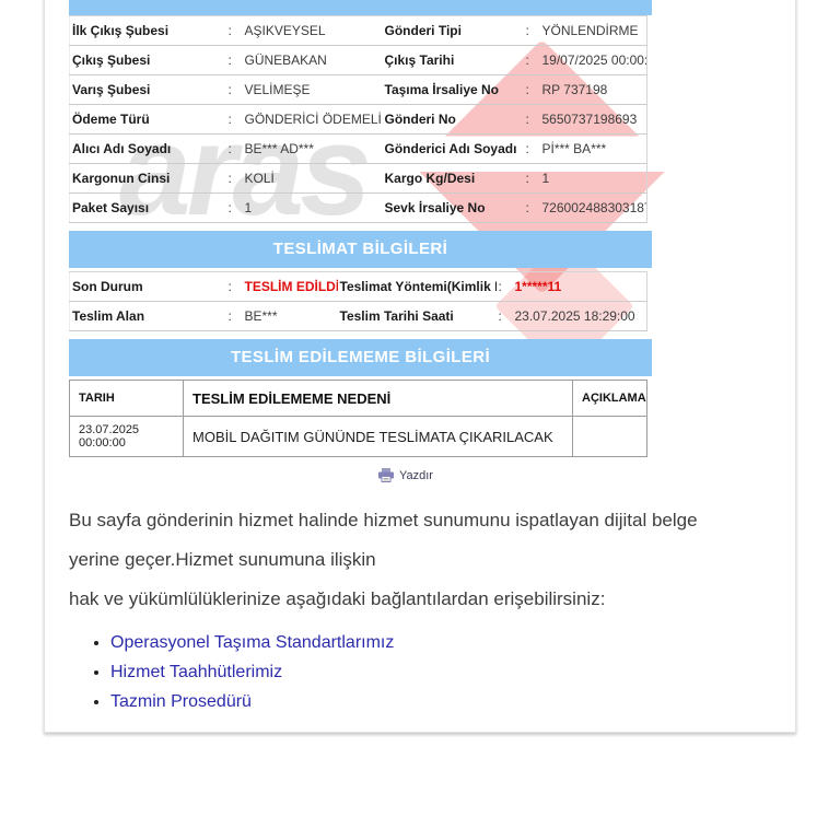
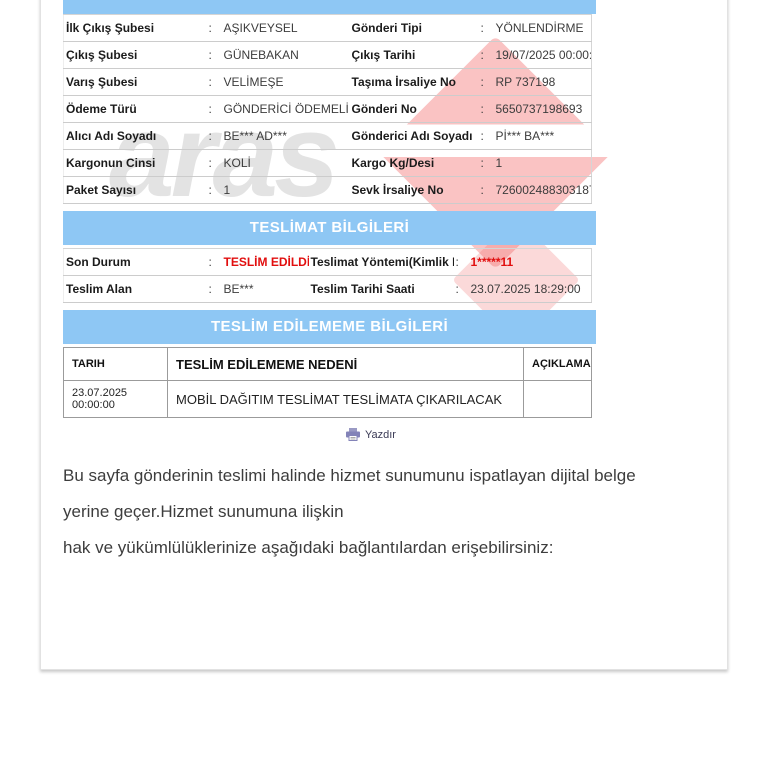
  aras
  İlk Çıkış Şubesi	: AŞIKVEYSEL	Gönderi Tipi	: YÖNLENDİRME
  Çıkış Şubesi	: GÜNEBAKAN	Çıkış Tarihi	: 19/07/2025 00:00:
  Varış Şubesi	: VELİMEŞE	Taşıma İrsaliye No	: RP 737198
  Ödeme Türü	: GÖNDERİCİ ÖDEMELİ	Gönderi No	: 5650737198693
  Alıcı Adı Soyadı	: BE*** AD***	Gönderici Adı Soyadı	: Pİ*** BA***
  Kargonun Cinsi	: KOLİ	Kargo Kg/Desi	: 1
  Paket Sayısı	: 1	Sevk İrsaliye No	: 72600248830318
  TESLİMAT BİLGİLERİ
  Son Durum	: TESLİM EDİLD	Teslimat Yöntemi(Kimlik	: 1*****11
  Teslim Alan	: BE***	Teslim Tarihi Saati	: 23.07.2025 18:29:00
  TESLİM EDİLEMEME BİLGİLERİ
  TARIH	TESLİM EDİLEMEME NEDENİ	AÇIKLAMA
- 23.07.2025 00:00:00	MOBİL DAĞITIM GÜNÜNDE TESLİMATA ÇIKARILACAK
+ 23.07.2025 00:00:00	MOBİL DAĞITIM TESLİMAT TESLİMATA ÇIKARILACAK
  Yazdır
- Bu sayfa gönderinin hizmet halinde hizmet sunumunu ispatlayan dijital belge
+ Bu sayfa gönderinin teslimi halinde hizmet sunumunu ispatlayan dijital belge
  yerine geçer.Hizmet sunumuna ilişkin
  hak ve yükümlülüklerinize aşağıdaki bağlantılardan erişebilirsiniz:
- Operasyonel Taşıma Standartlarımız
- Hizmet Taahhütlerimiz
- Tazmin Prosedürü
